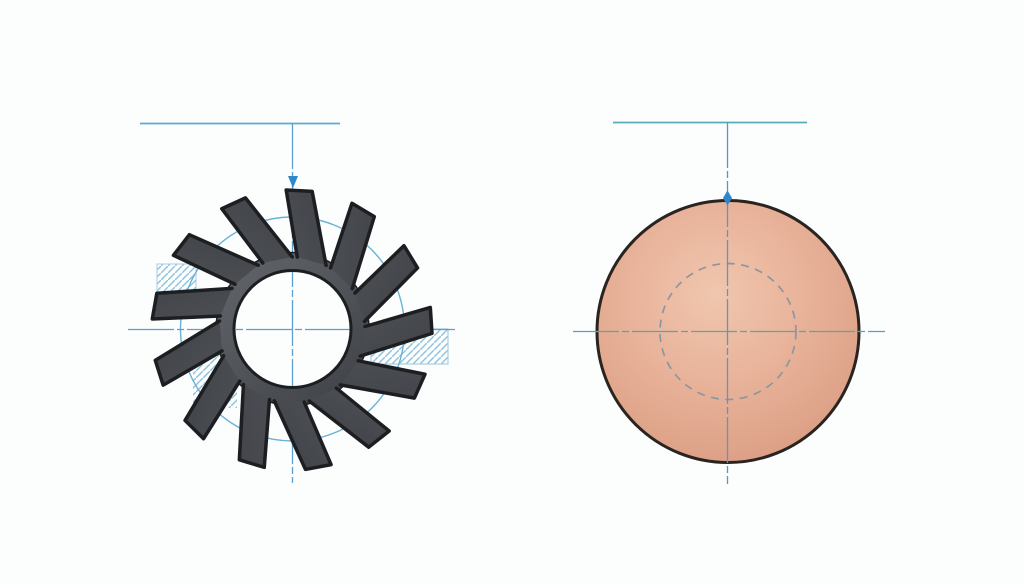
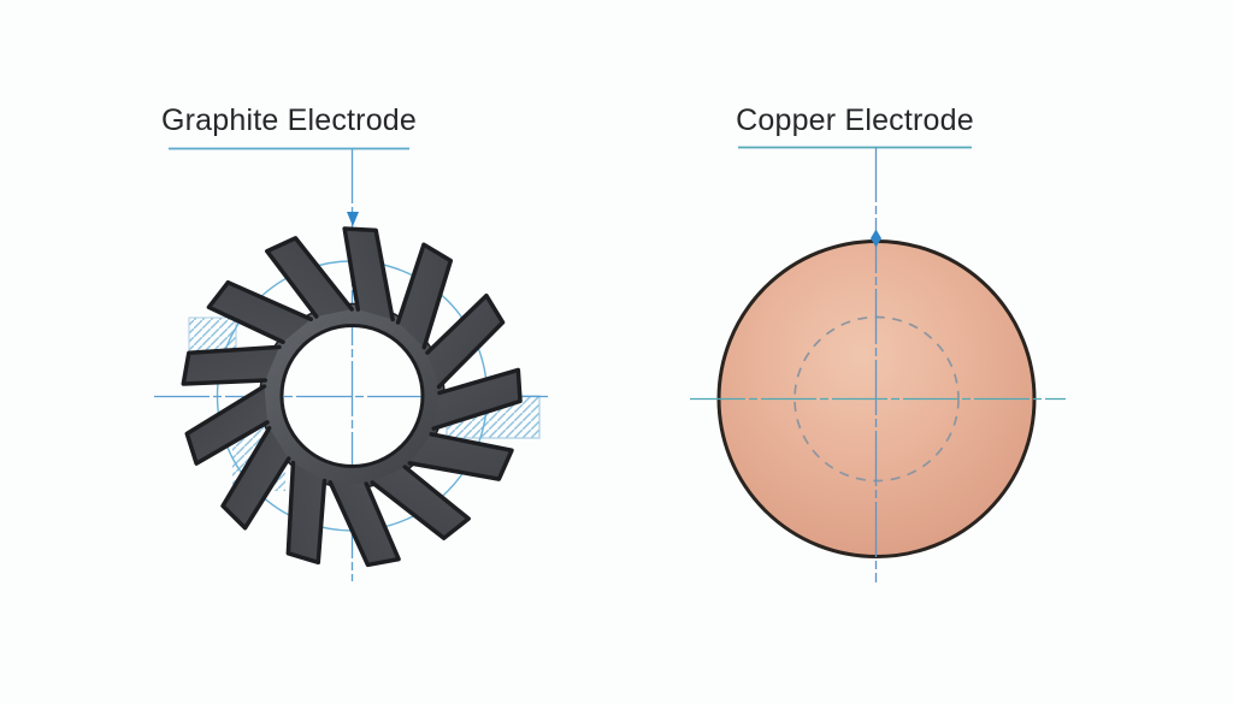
+ Graphite Electrode
+ Copper Electrode
